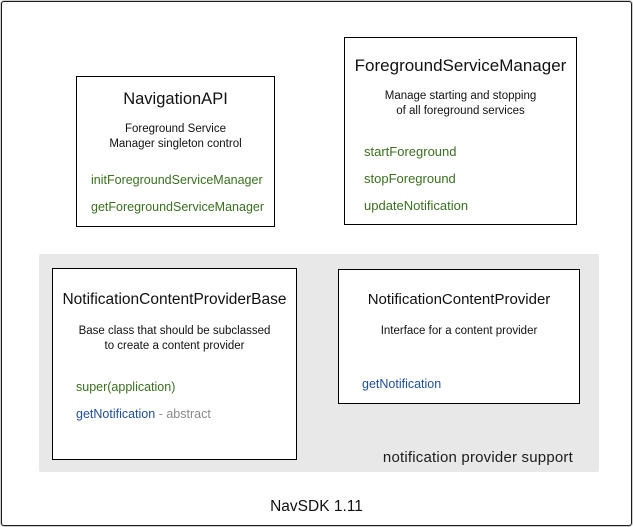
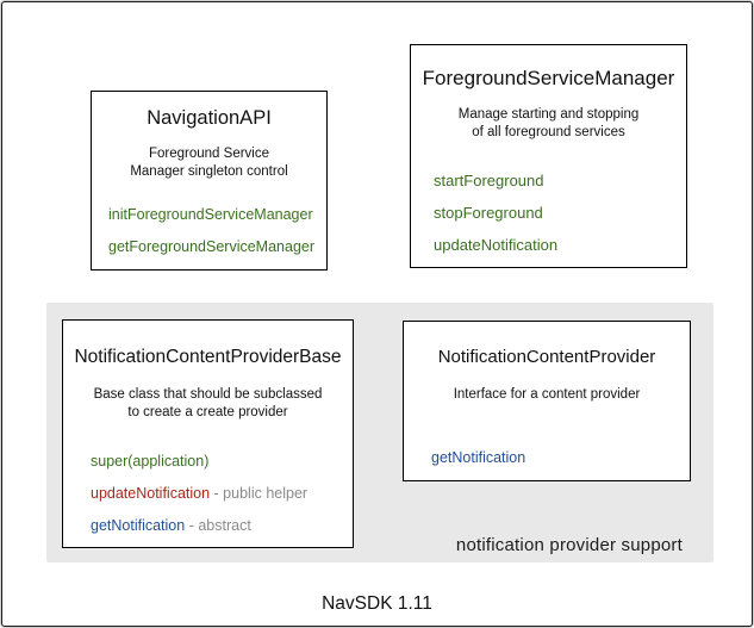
  notification provider support
  NavigationAPI
  Foreground Service
  Manager singleton control
  initForegroundServiceManager
  getForegroundServiceManager
  ForegroundServiceManager
  Manage starting and stopping
  of all foreground services
  startForeground
  stopForeground
  updateNotification
  NotificationContentProviderBase
  Base class that should be subclassed
- to create a content provider
+ to create a create provider
  super(application)
+ updateNotification - public helper
  getNotification - abstract
  NotificationContentProvider
  Interface for a content provider
  getNotification
  NavSDK 1.11
